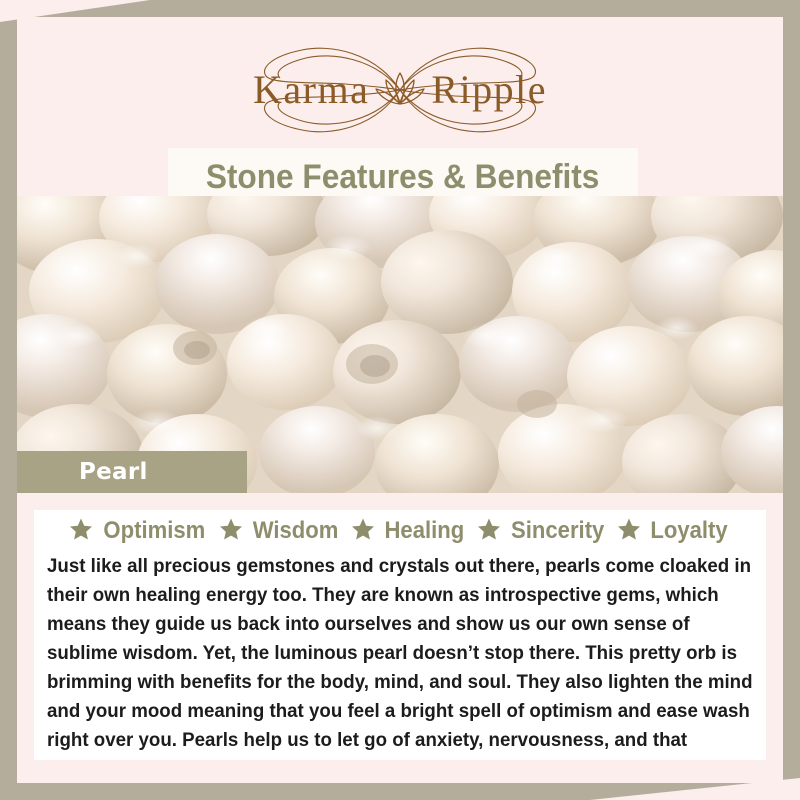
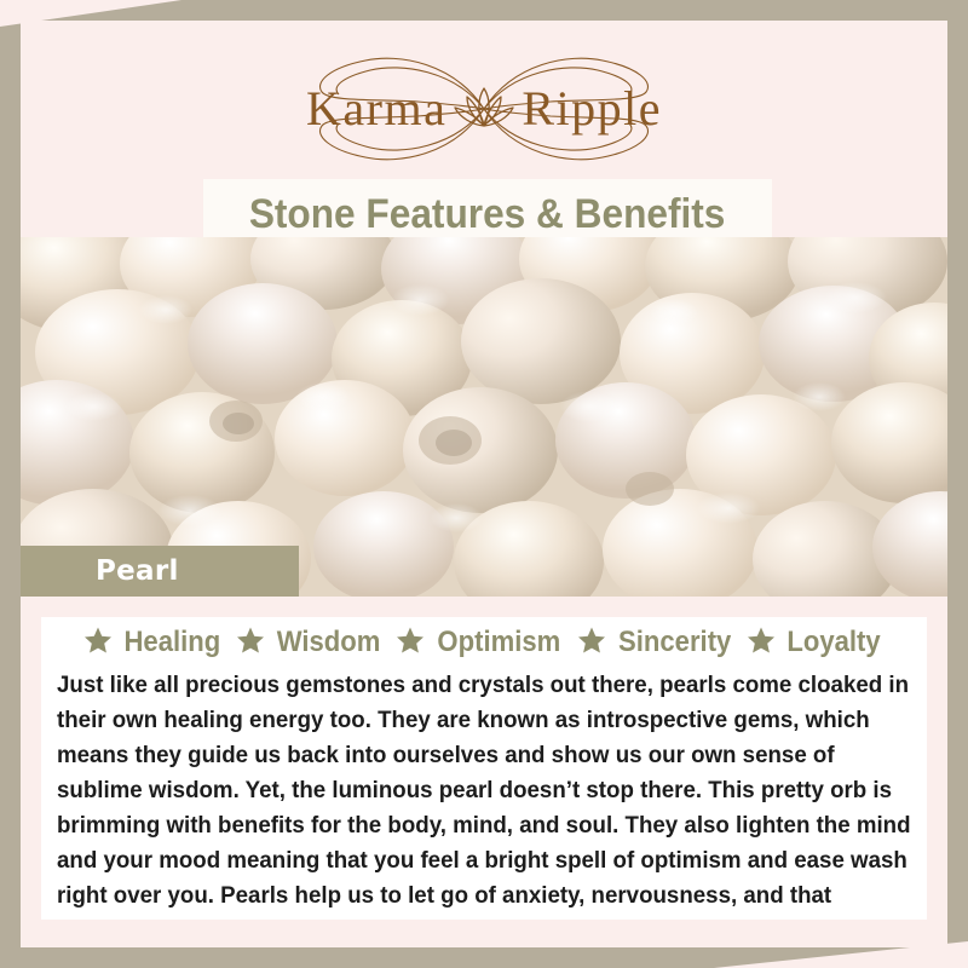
  Karma
  Ripple
  Stone Features & Benefits
  Pearl
- Optimism
+ Healing
  Wisdom
- Healing
+ Optimism
  Sincerity
  Loyalty
  Just like all precious gemstones and crystals out there, pearls come cloaked in their own healing energy too. They are known as introspective gems, which means they guide us back into ourselves and show us our own sense of sublime wisdom. Yet, the luminous pearl doesn’t stop there. This pretty orb is brimming with benefits for the body, mind, and soul. They also lighten the mind and your mood meaning that you feel a bright spell of optimism and ease wash right over you. Pearls help us to let go of anxiety, nervousness, and that
